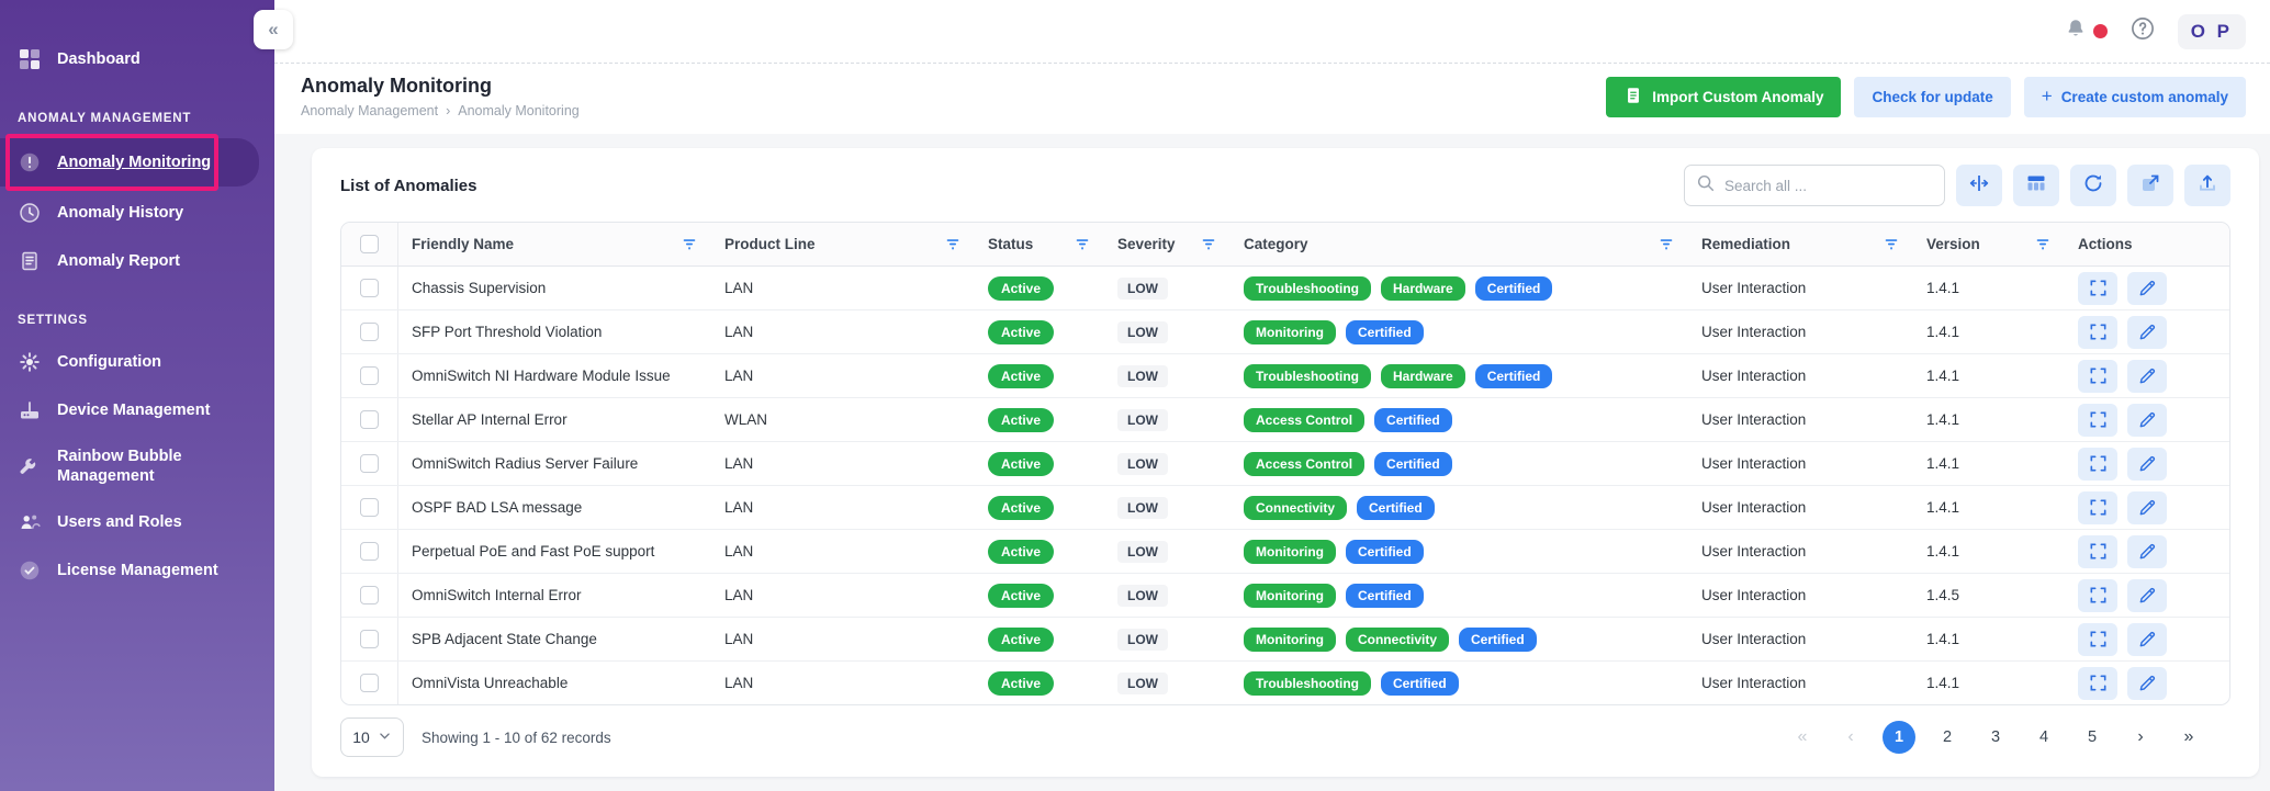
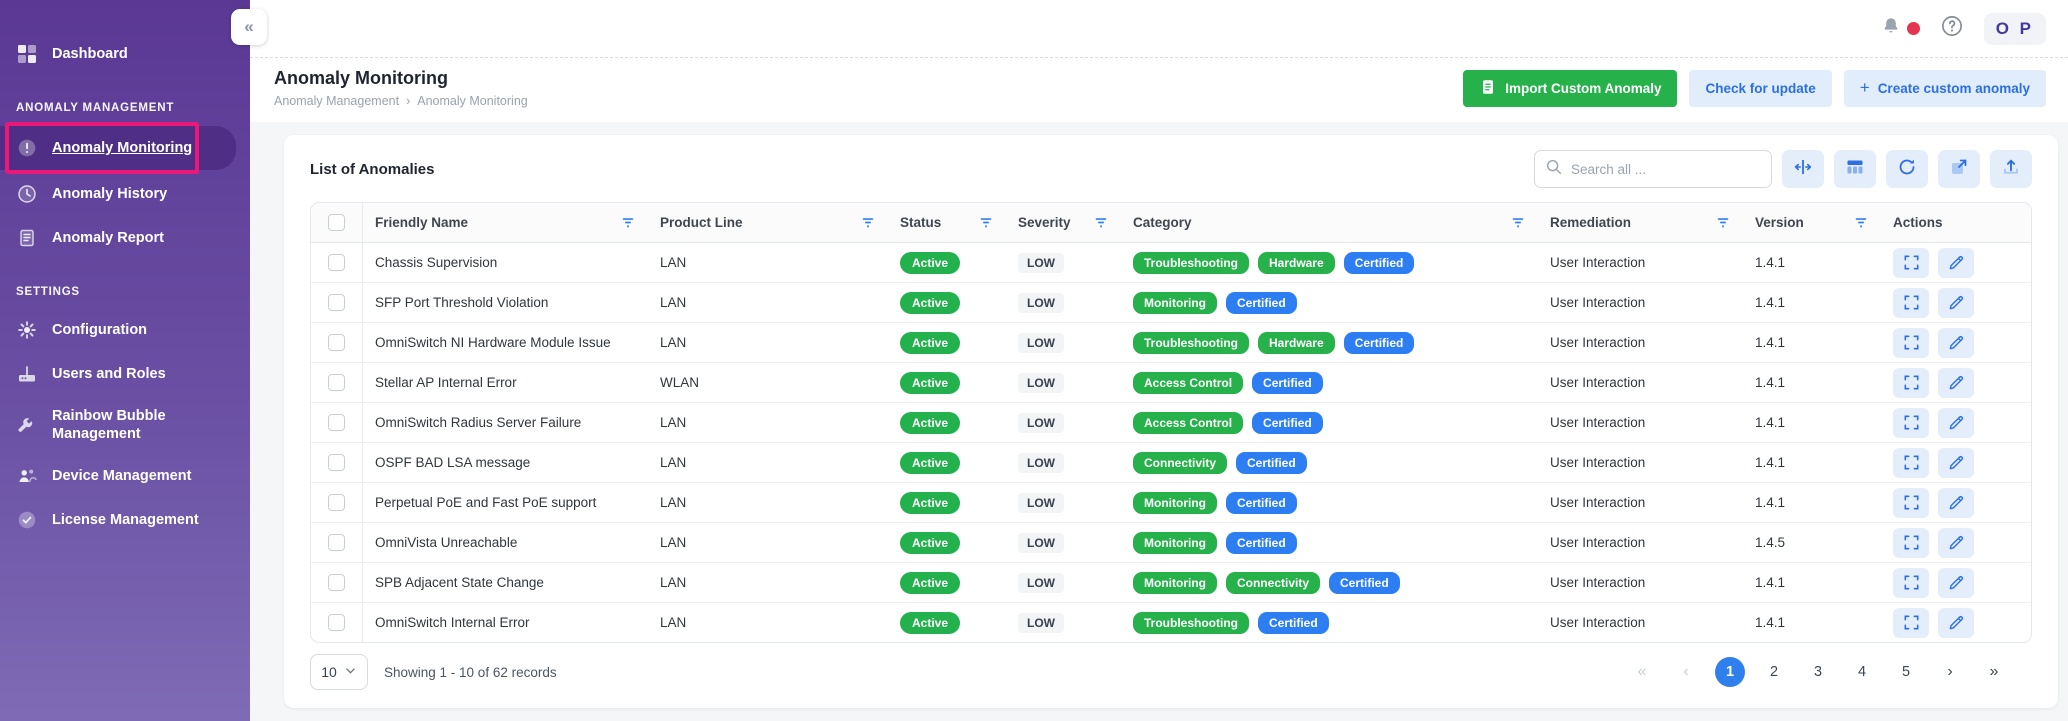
  Dashboard
  ANOMALY MANAGEMENT
  Anomaly Monitoring
  Anomaly History
  Anomaly Report
  SETTINGS
  Configuration
- Device Management
+ Users and Roles
  Rainbow Bubble Management
- Users and Roles
+ Device Management
  License Management
  «
  O P
  Anomaly Monitoring
  Anomaly Management
  ›
  Anomaly Monitoring
  Import Custom Anomaly
  Check for update
  +
  Create custom anomaly
  List of Anomalies
  Search all ...
  Friendly Name
  Product Line
  Status
  Severity
  Category
  Remediation
  Version
  Actions
  Chassis Supervision
  LAN
  Active
  LOW
  Troubleshooting
  Hardware
  Certified
  User Interaction
  1.4.1
  SFP Port Threshold Violation
  LAN
  Active
  LOW
  Monitoring
  Certified
  User Interaction
  1.4.1
  OmniSwitch NI Hardware Module Issue
  LAN
  Active
  LOW
  Troubleshooting
  Hardware
  Certified
  User Interaction
  1.4.1
  Stellar AP Internal Error
  WLAN
  Active
  LOW
  Access Control
  Certified
  User Interaction
  1.4.1
  OmniSwitch Radius Server Failure
  LAN
  Active
  LOW
  Access Control
  Certified
  User Interaction
  1.4.1
  OSPF BAD LSA message
  LAN
  Active
  LOW
  Connectivity
  Certified
  User Interaction
  1.4.1
  Perpetual PoE and Fast PoE support
  LAN
  Active
  LOW
  Monitoring
  Certified
  User Interaction
  1.4.1
- OmniSwitch Internal Error
+ OmniVista Unreachable
  LAN
  Active
  LOW
  Monitoring
  Certified
  User Interaction
  1.4.5
  SPB Adjacent State Change
  LAN
  Active
  LOW
  Monitoring
  Connectivity
  Certified
  User Interaction
  1.4.1
- OmniVista Unreachable
+ OmniSwitch Internal Error
  LAN
  Active
  LOW
  Troubleshooting
  Certified
  User Interaction
  1.4.1
  10
  Showing 1 - 10 of 62 records
  «
  ‹
  1
  2
  3
  4
  5
  ›
  »
